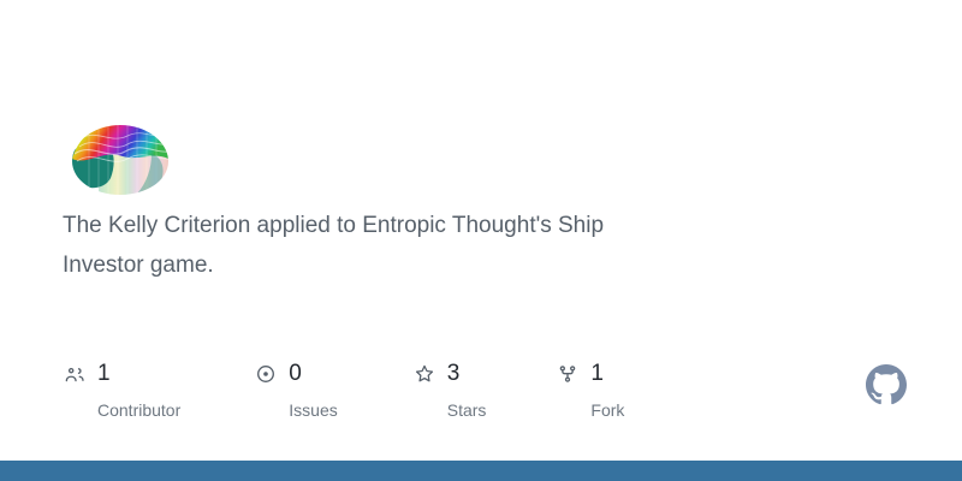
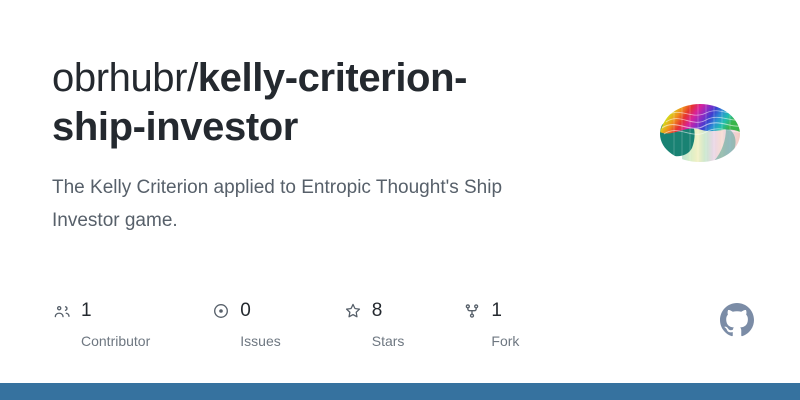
+ obrhubr/kelly-criterion-ship-investor
  The Kelly Criterion applied to Entropic Thought's Ship Investor game.
  1
  Contributor
  0
  Issues
- 3
+ 8
  Stars
  1
  Fork
